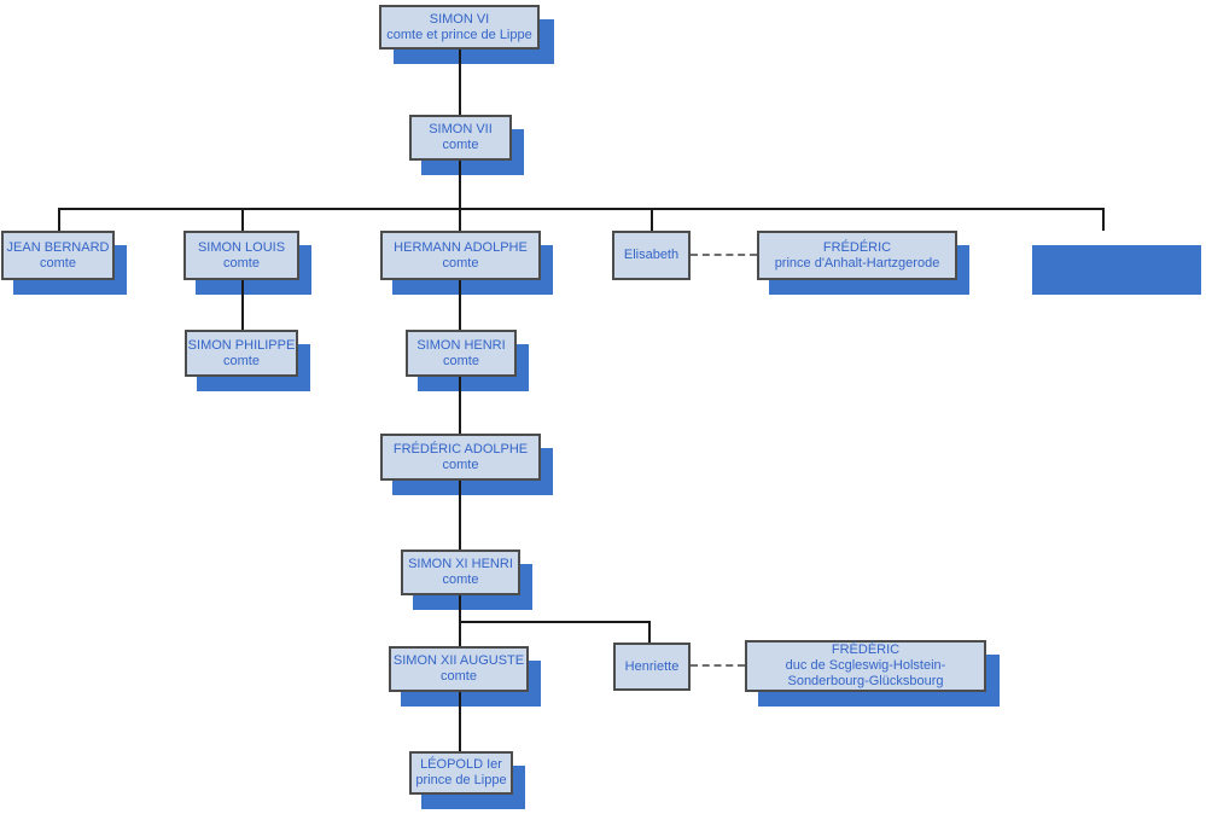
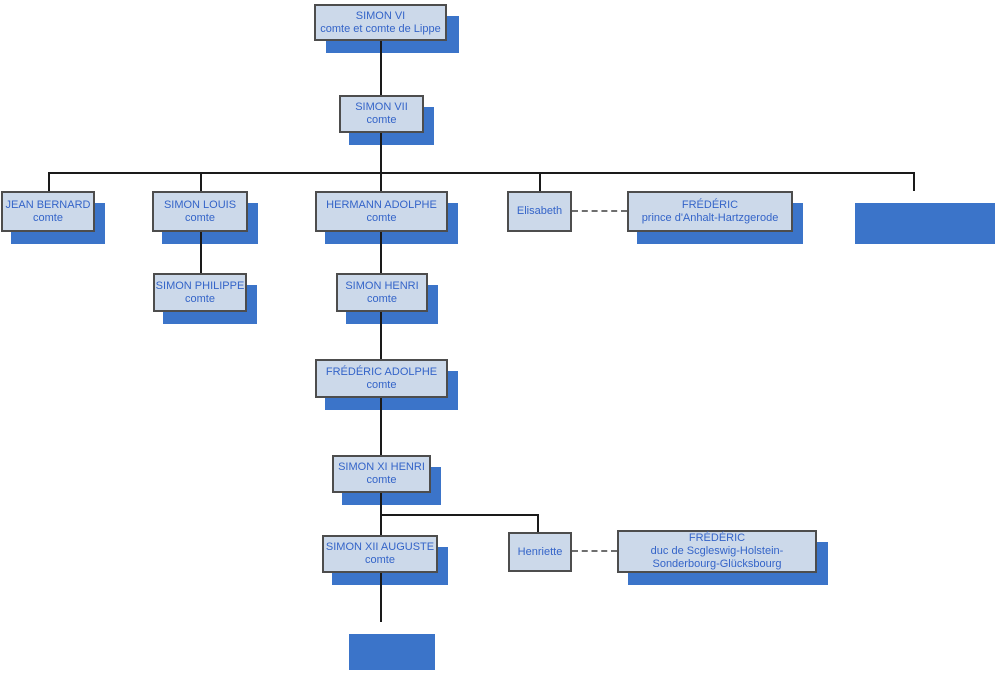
  SIMON VI
- comte et prince de Lippe
+ comte et comte de Lippe
  SIMON VII
  comte
  JEAN BERNARD
  comte
  SIMON LOUIS
  comte
  HERMANN ADOLPHE
  comte
  Elisabeth
  FRÉDÉRIC
  prince d'Anhalt-Hartzgerode
  SIMON PHILIPPE
  comte
  SIMON HENRI
  comte
  FRÉDÉRIC ADOLPHE
  comte
  SIMON XI HENRI
  comte
  SIMON XII AUGUSTE
  comte
  Henriette
  FRÉDÉRIC
  duc de Scgleswig-Holstein-Sonderbourg-Glücksbourg
- LÉOPOLD Ier
- prince de Lippe
